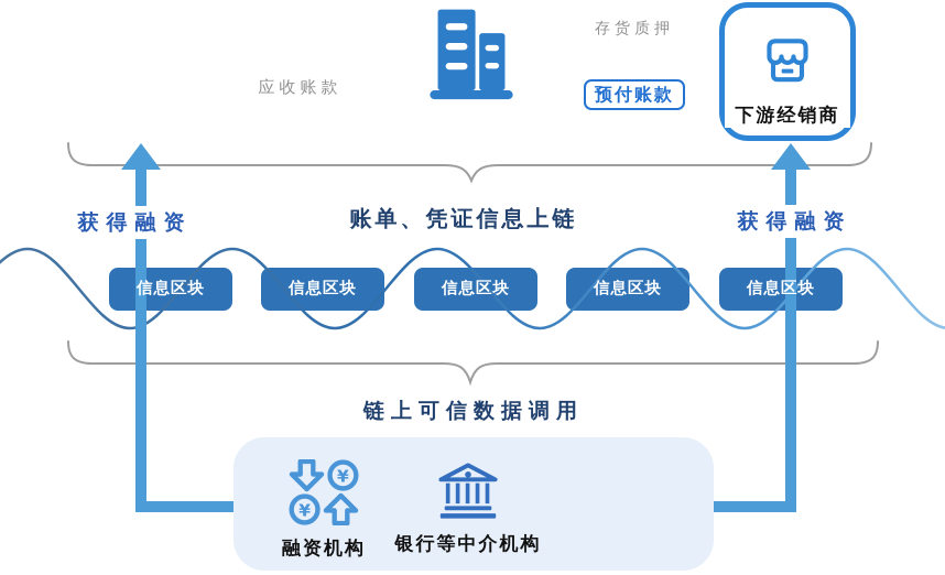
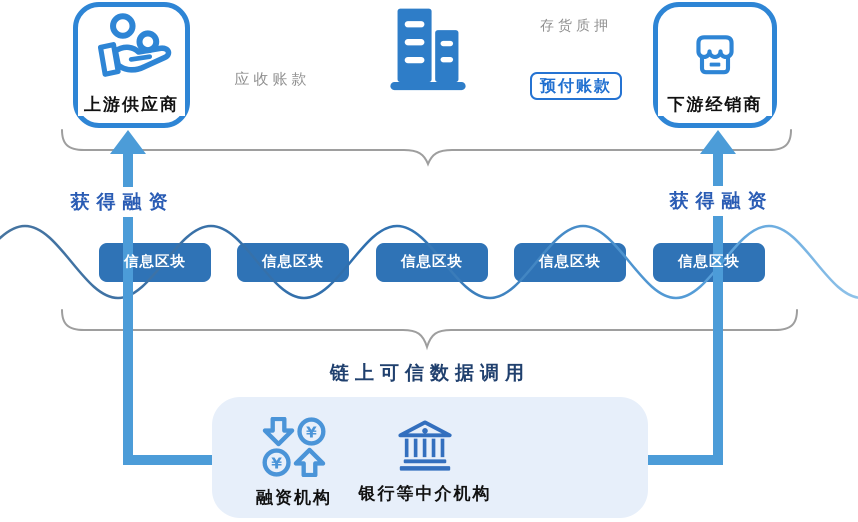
+ 上游供应商
  下游经销商
  应收账款
  存货质押
  预付账款
  获得融资
  获得融资
- 账单、凭证信息上链
  链上可信数据调用
  信息区块
  信息区块
  信息区块
  信息区块
  信息区块
  ¥
  ¥
  融资机构
  银行等中介机构
